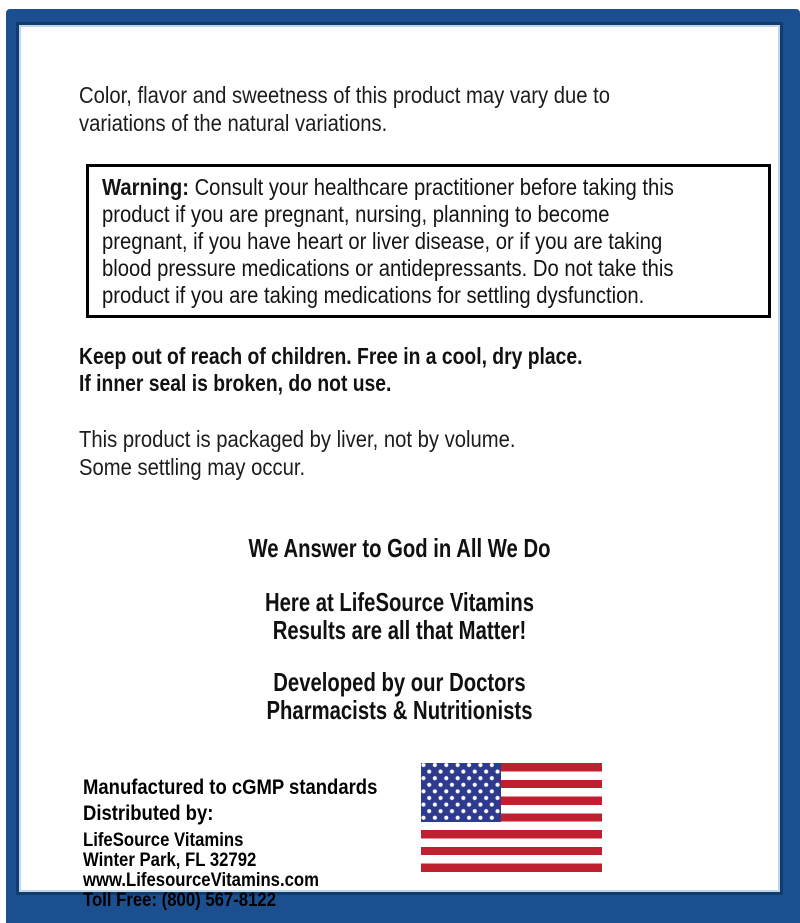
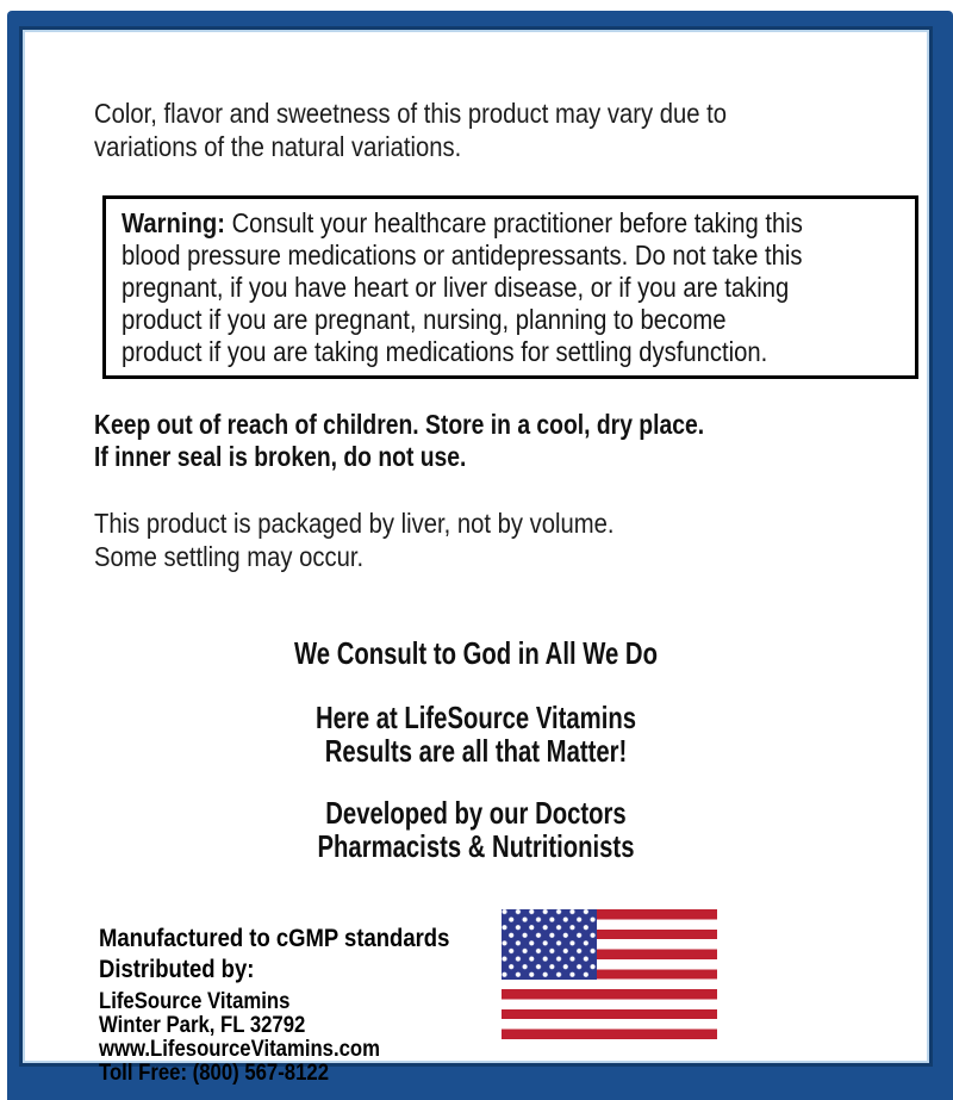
  Color, flavor and sweetness of this product may vary due to
  variations of the natural variations.
  Warning: Consult your healthcare practitioner before taking this
- product if you are pregnant, nursing, planning to become
+ blood pressure medications or antidepressants. Do not take this
  pregnant, if you have heart or liver disease, or if you are taking
- blood pressure medications or antidepressants. Do not take this
+ product if you are pregnant, nursing, planning to become
  product if you are taking medications for settling dysfunction.
- Keep out of reach of children. Free in a cool, dry place.
+ Keep out of reach of children. Store in a cool, dry place.
  If inner seal is broken, do not use.
  This product is packaged by liver, not by volume.
  Some settling may occur.
- We Answer to God in All We Do
+ We Consult to God in All We Do
  Here at LifeSource Vitamins
  Results are all that Matter!
  Developed by our Doctors
  Pharmacists & Nutritionists
  Manufactured to cGMP standards
  Distributed by:
  LifeSource Vitamins
  Winter Park, FL 32792
  www.LifesourceVitamins.com
  Toll Free: (800) 567-8122
